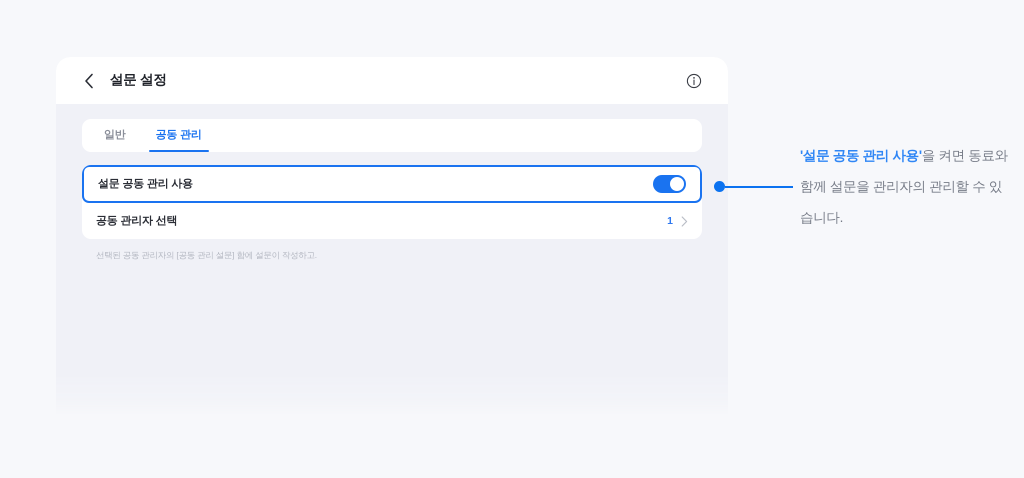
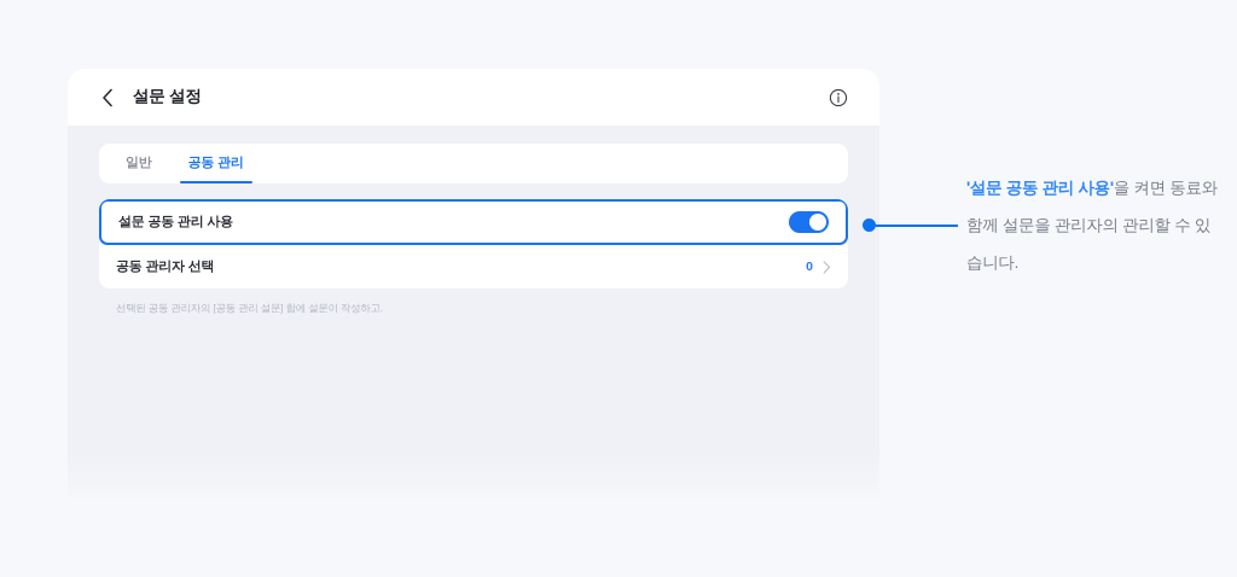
  설문 설정
  일반
  공동 관리
  설문 공동 관리 사용
  공동 관리자 선택
- 1
+ 0
  선택된 공동 관리자의 [공동 관리 설문] 함에 설문이 작성하고.
  '설문 공동 관리 사용'을 켜면 동료와 함께 설문을 관리자의 관리할 수 있습니다.
